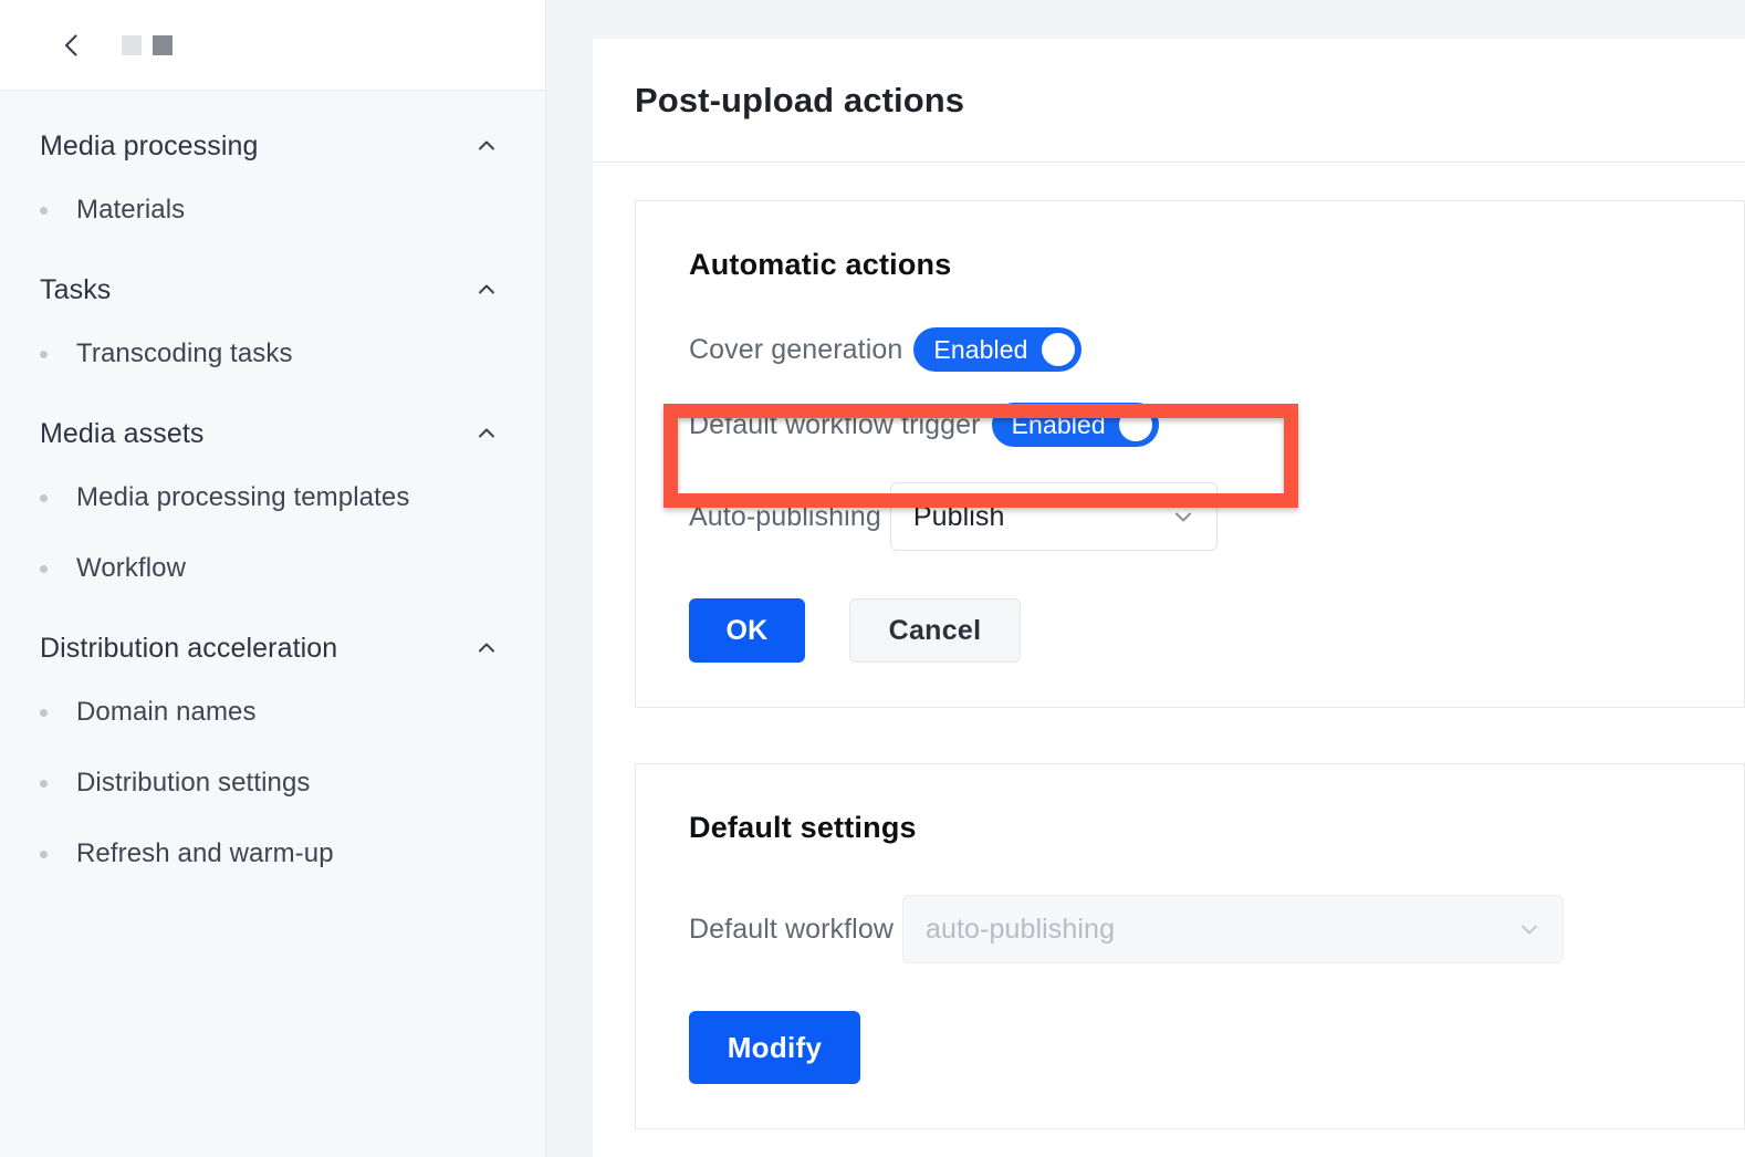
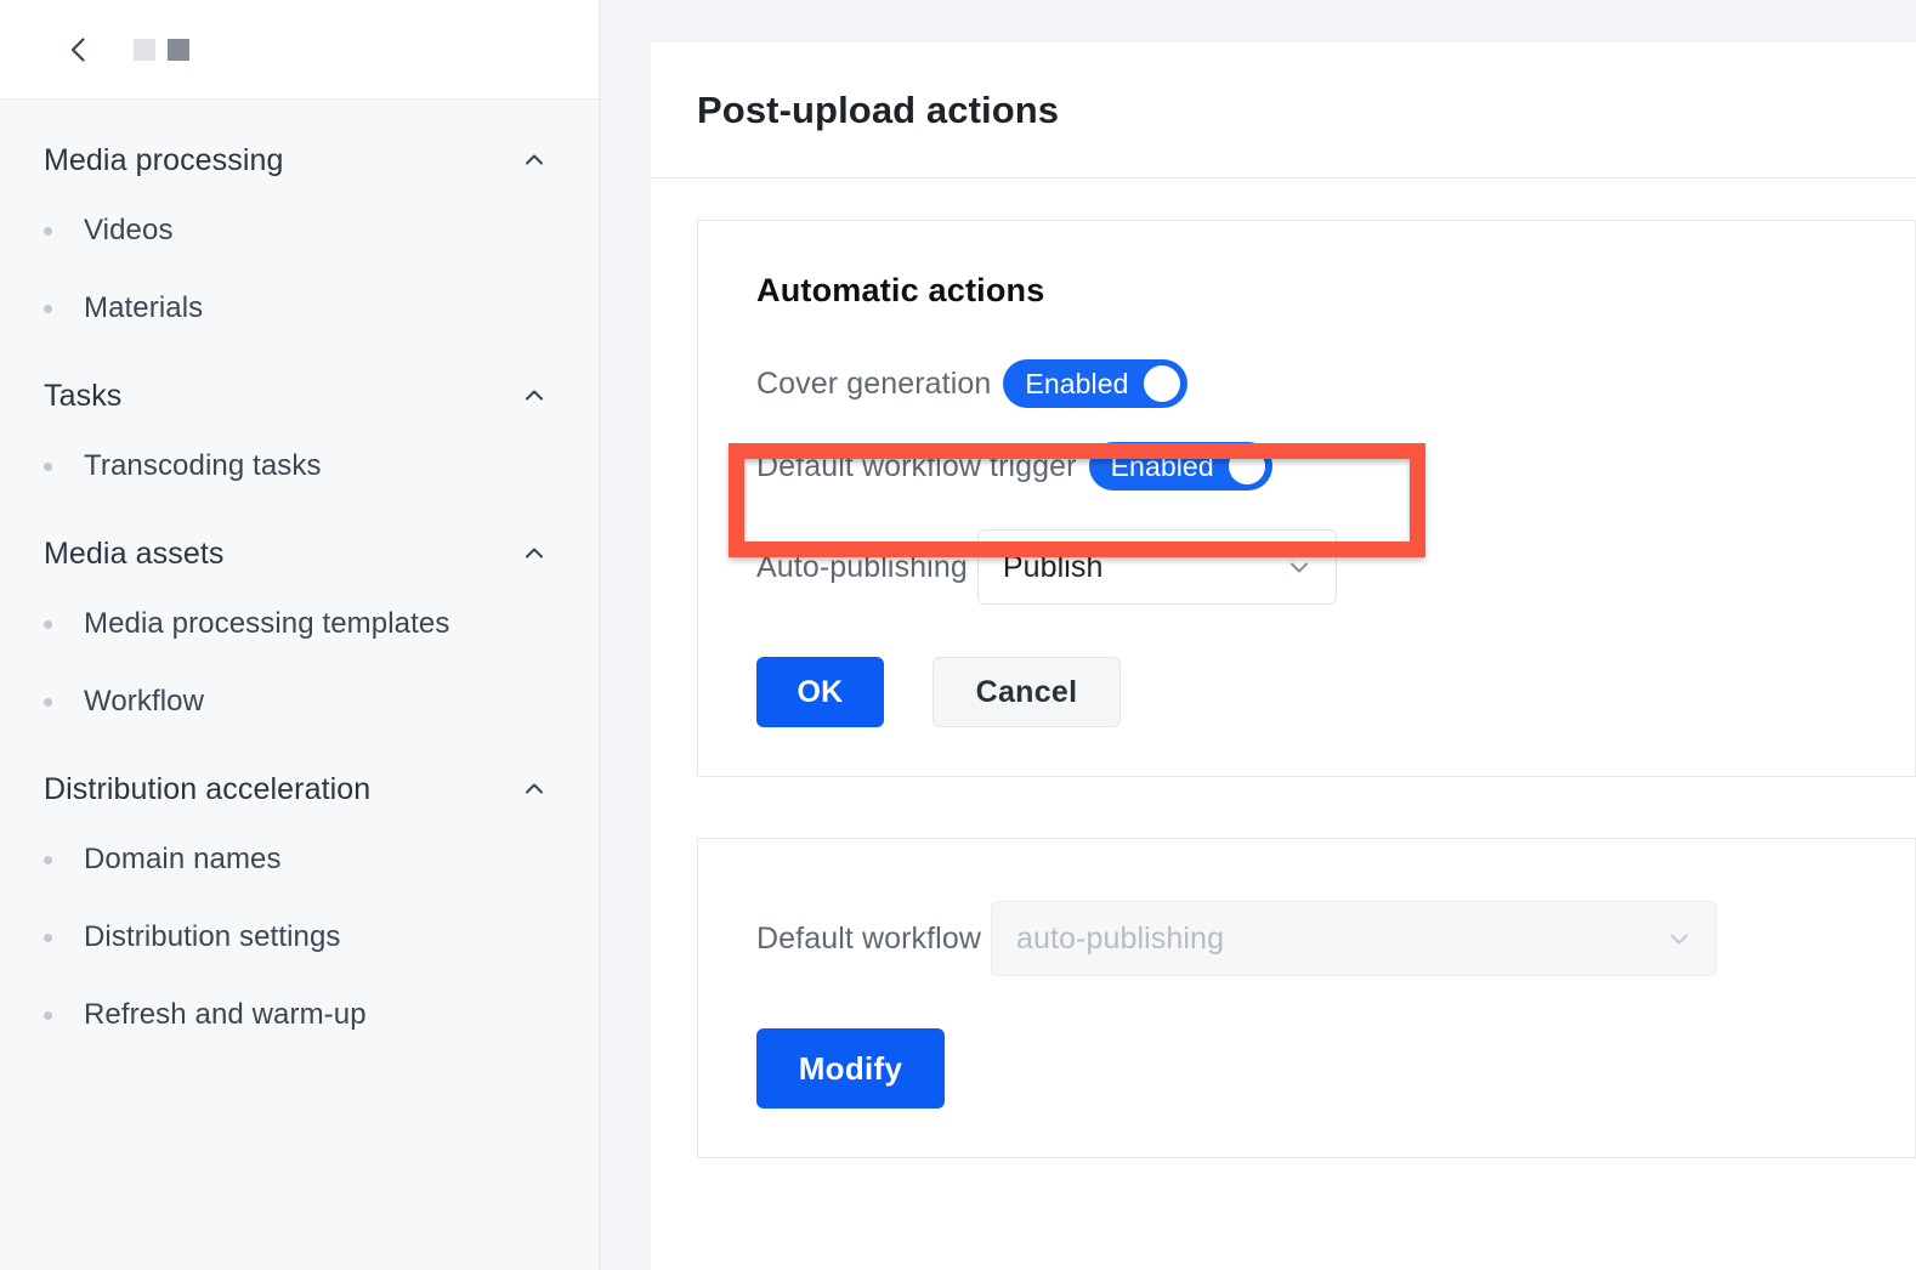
  Media processing
+ Videos
  Materials
  Tasks
  Transcoding tasks
  Media assets
  Media processing templates
  Workflow
  Distribution acceleration
  Domain names
  Distribution settings
  Refresh and warm-up
  Post-upload actions
  Automatic actions
  Cover generation
  Enabled
  Default workflow trigger
  Enabled
  Auto-publishing
  Publish
  OK
  Cancel
- Default settings
  Default workflow
  auto-publishing
  Modify
